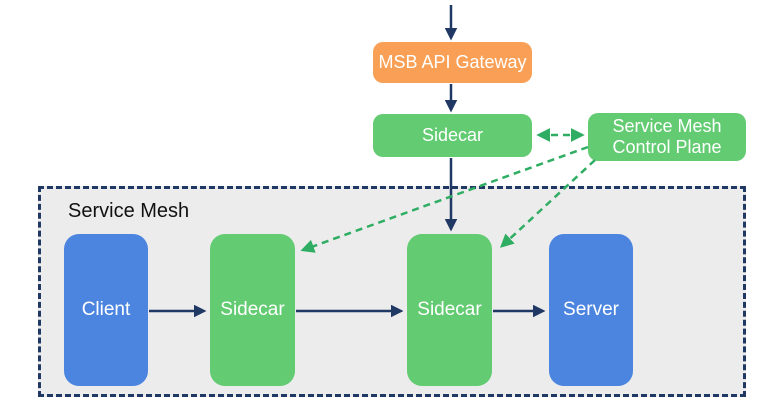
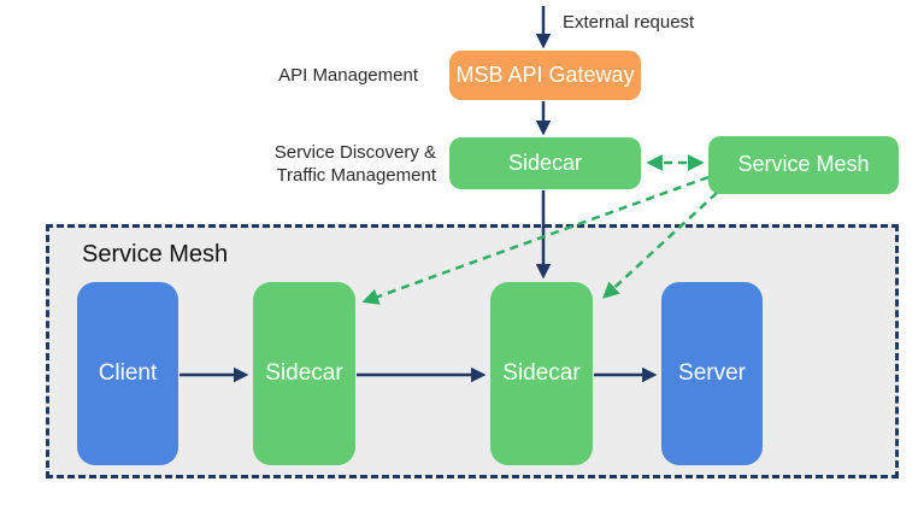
+ External request
+ API Management
+ Service Discovery &
+ Traffic Management
  Service Mesh
  MSB API Gateway
  Sidecar
  Service Mesh
- Control Plane
  Client
  Sidecar
  Sidecar
  Server
